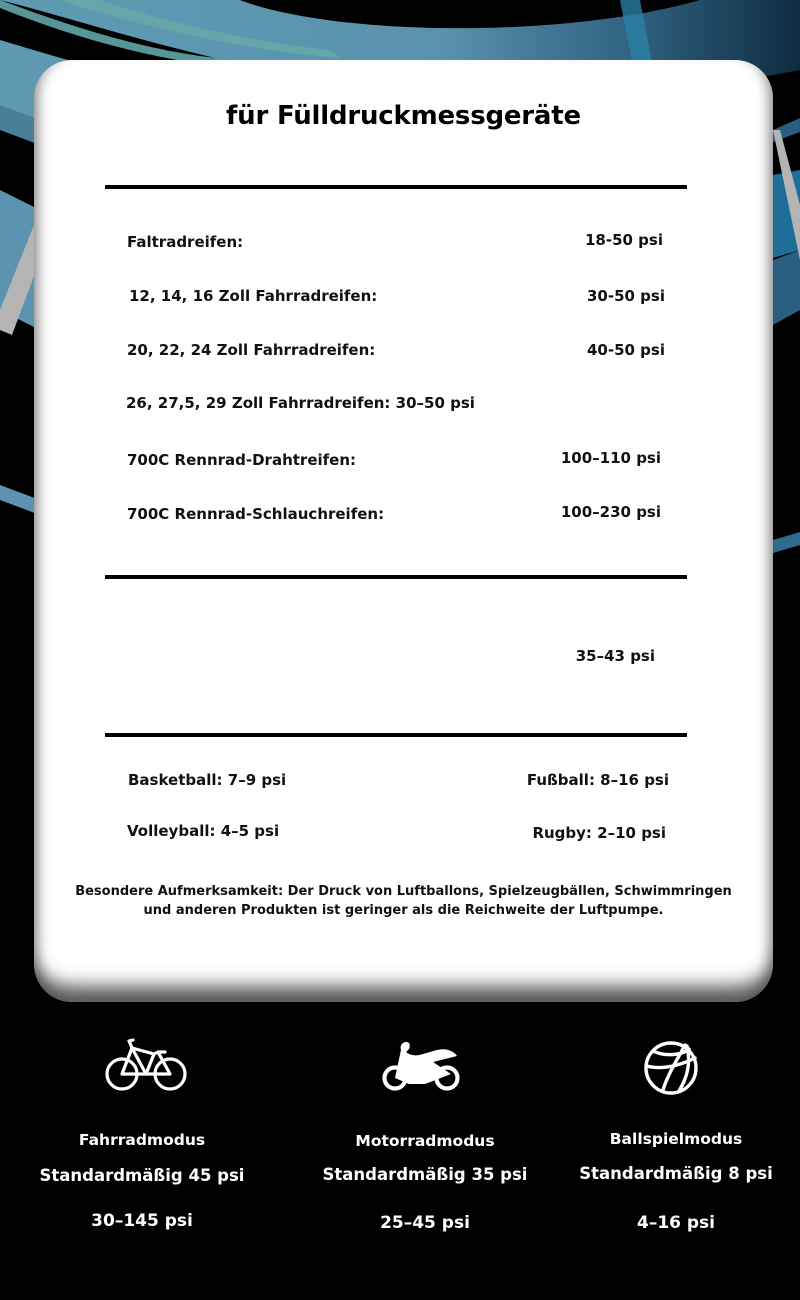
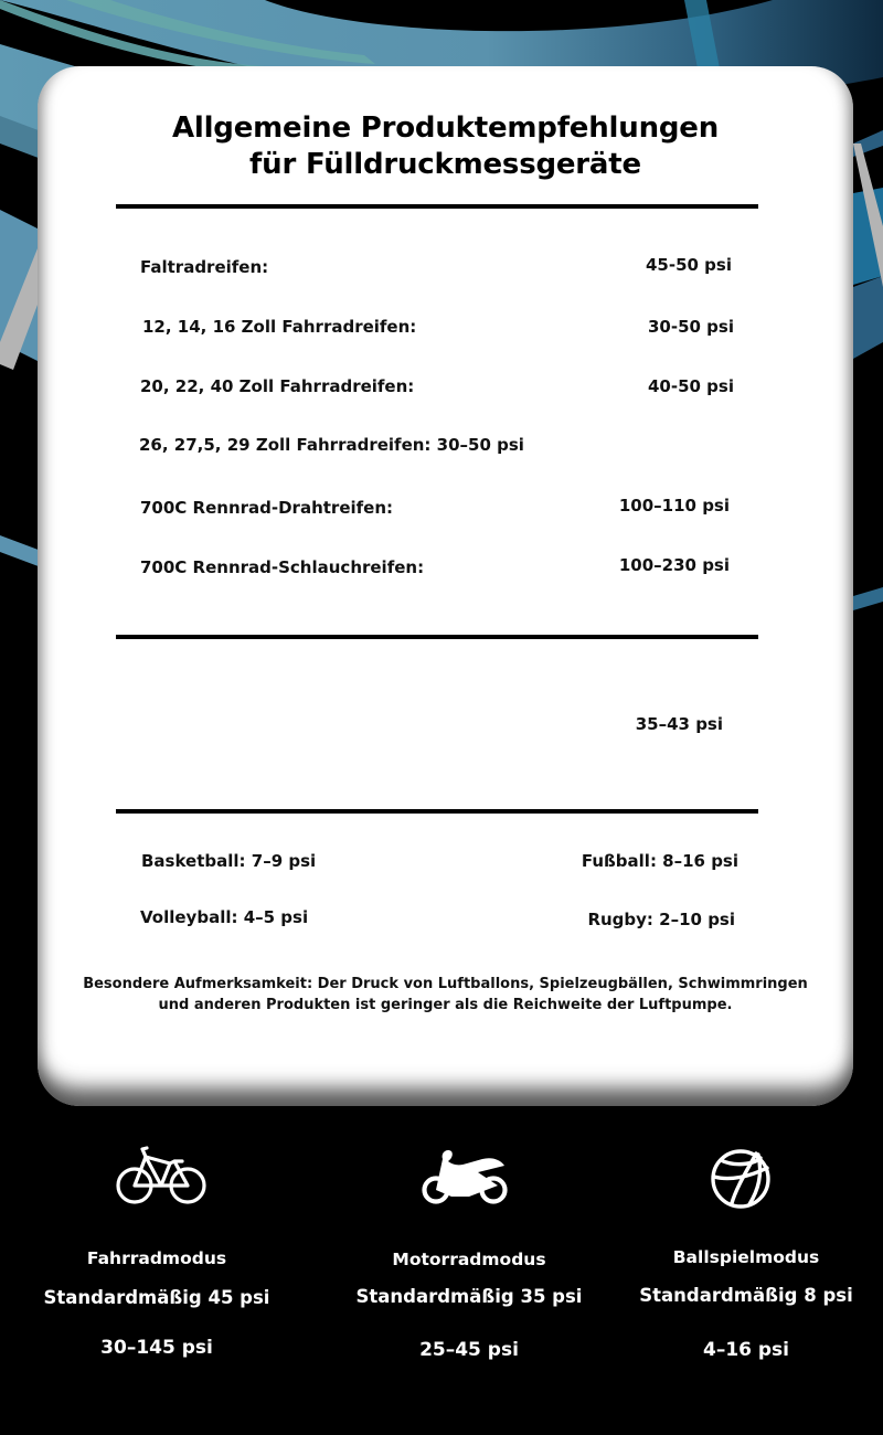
+ Allgemeine Produktempfehlungen
  für Fülldruckmessgeräte
  Faltradreifen:
- 18-50 psi
+ 45-50 psi
  12, 14, 16 Zoll Fahrradreifen:
  30-50 psi
- 20, 22, 24 Zoll Fahrradreifen:
+ 20, 22, 40 Zoll Fahrradreifen:
  40-50 psi
  26, 27,5, 29 Zoll Fahrradreifen: 30–50 psi
  700C Rennrad-Drahtreifen:
  100–110 psi
  700C Rennrad-Schlauchreifen:
  100–230 psi
  35–43 psi
  Basketball: 7–9 psi
  Fußball: 8–16 psi
  Volleyball: 4–5 psi
  Rugby: 2–10 psi
  Besondere Aufmerksamkeit: Der Druck von Luftballons, Spielzeugbällen, Schwimmringen
  und anderen Produkten ist geringer als die Reichweite der Luftpumpe.
  Fahrradmodus
  Standardmäßig 45 psi
  30–145 psi
  Motorradmodus
  Standardmäßig 35 psi
  25–45 psi
  Ballspielmodus
  Standardmäßig 8 psi
  4–16 psi
